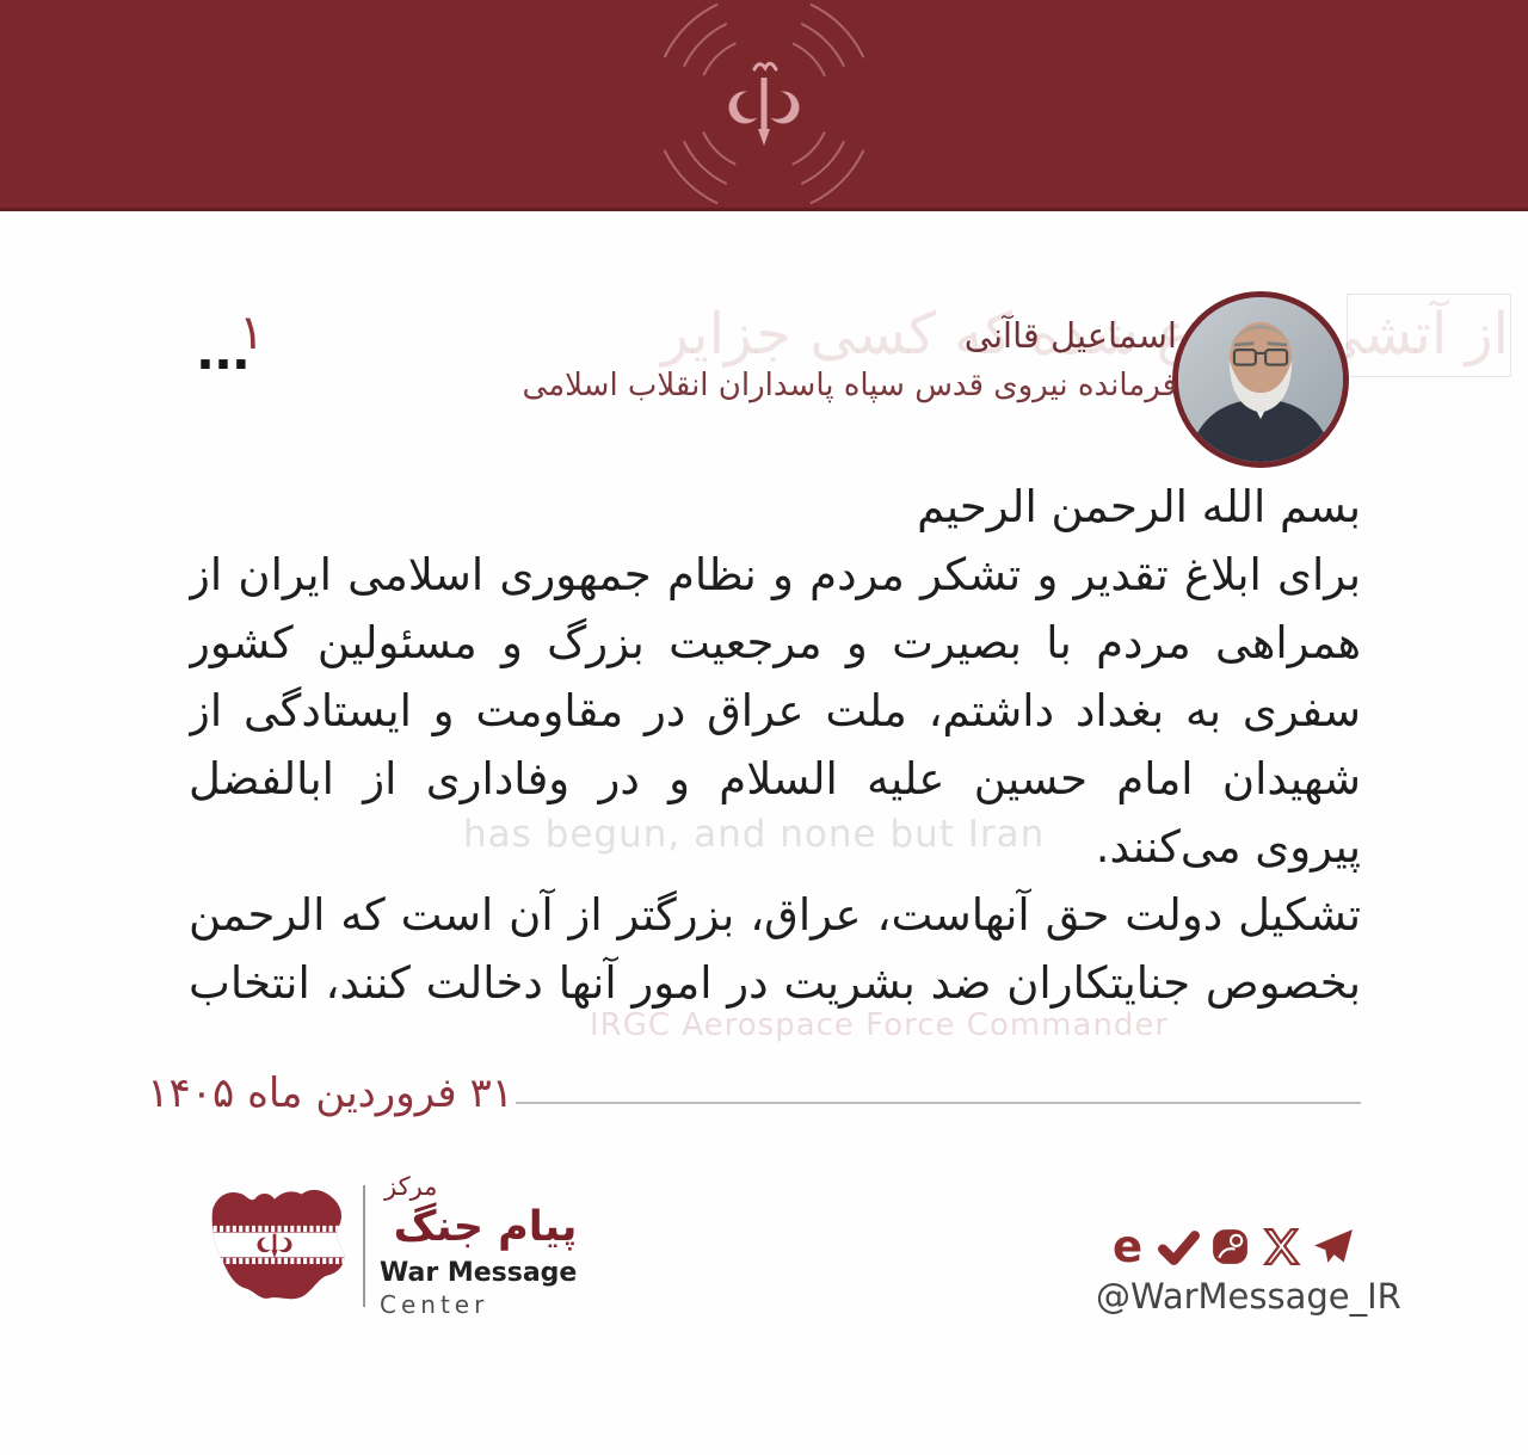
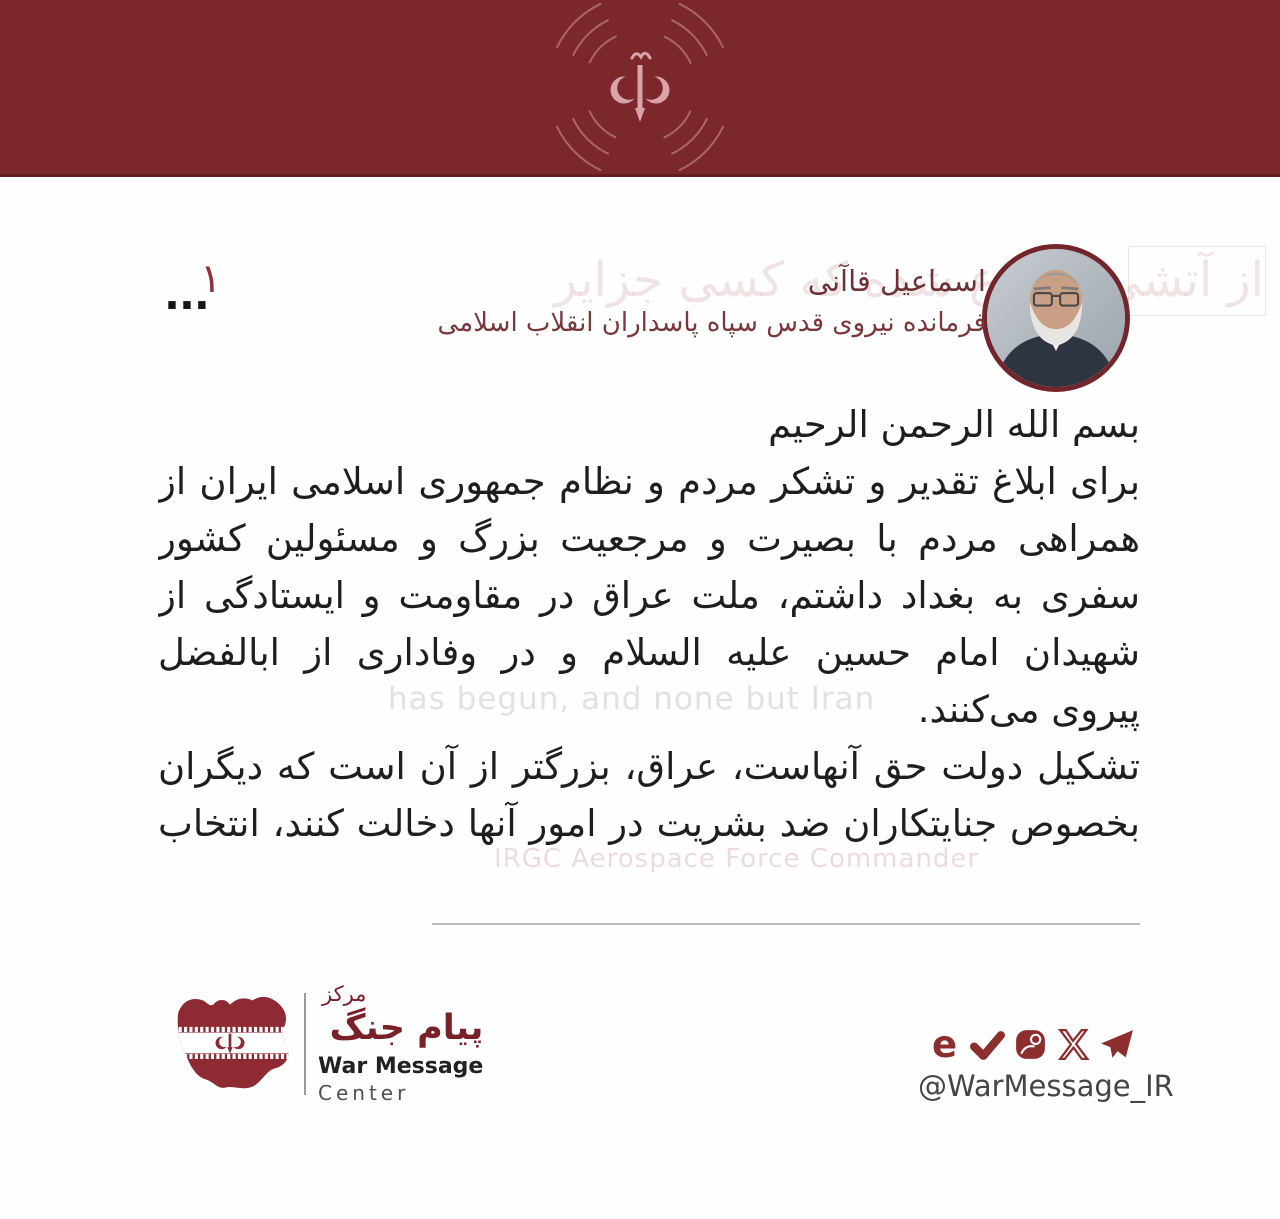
  از آتشیع شده که کسی جزایر
  has begun, and none but Iran
  IRGC Aerospace Force Commander
  اسماعیل قاآنی
  فرمانده نیروی قدس سپاه پاسداران انقلاب اسلامی
  ۱
  ...
  بسم الله الرحمن الرحیم
  برای ابلاغ تقدیر و تشکر مردم و نظام جمهوری اسلامی ایران از
  همراهی مردم با بصیرت و مرجعیت بزرگ و مسئولین کشور
  سفری به بغداد داشتم، ملت عراق در مقاومت و ایستادگی از
  شهیدان امام حسین علیه السلام و در وفاداری از ابالفضل
  پیروی می‌کنند.
- تشکیل دولت حق آنهاست، عراق، بزرگتر از آن است که الرحمن
+ تشکیل دولت حق آنهاست، عراق، بزرگتر از آن است که دیگران
  بخصوص جنایتکاران ضد بشریت در امور آنها دخالت کنند، انتخاب
- ۳۱ فروردین ماه ۱۴۰۵
  مرکز
  پیام جنگ
  War Message
  Center
  e
  @WarMessage_IR
